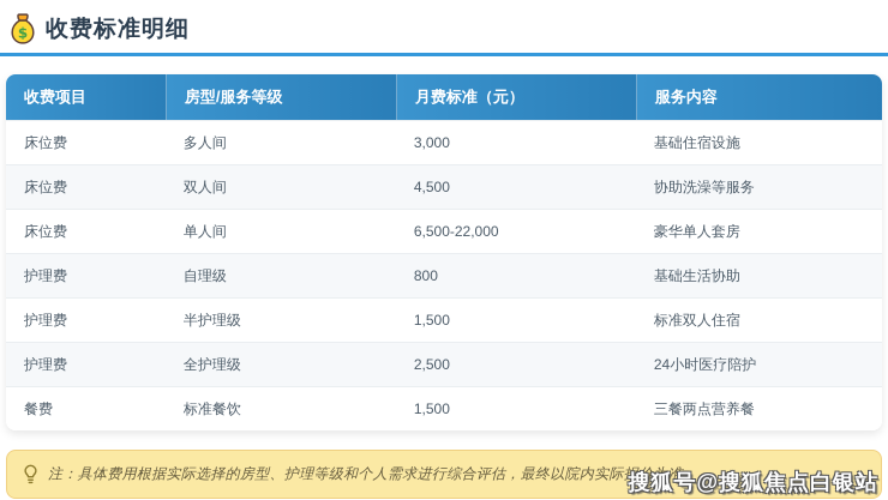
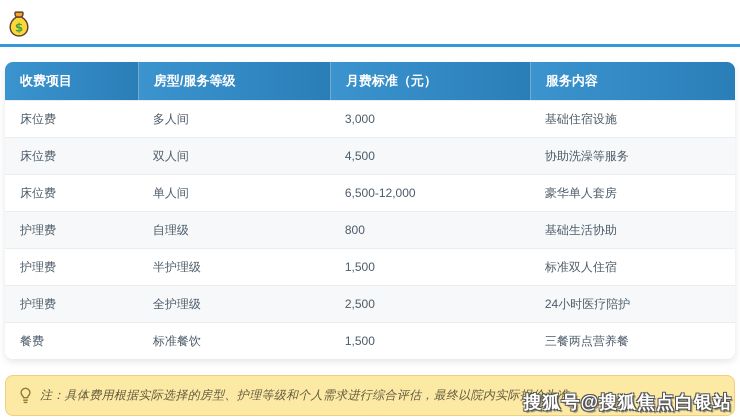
  $
- 收费标准明细
  收费项目
  房型/服务等级
  月费标准（元）
  服务内容
  床位费
  多人间
  3,000
  基础住宿设施
  床位费
  双人间
  4,500
  协助洗澡等服务
  床位费
  单人间
- 6,500-22,000
+ 6,500-12,000
  豪华单人套房
  护理费
  自理级
  800
  基础生活协助
  护理费
  半护理级
  1,500
  标准双人住宿
  护理费
  全护理级
  2,500
  24小时医疗陪护
  餐费
  标准餐饮
  1,500
  三餐两点营养餐
  注：具体费用根据实际选择的房型、护理等级和个人需求进行综合评估，最终以院内实际报价为准。
  搜狐号@搜狐焦点白银站
